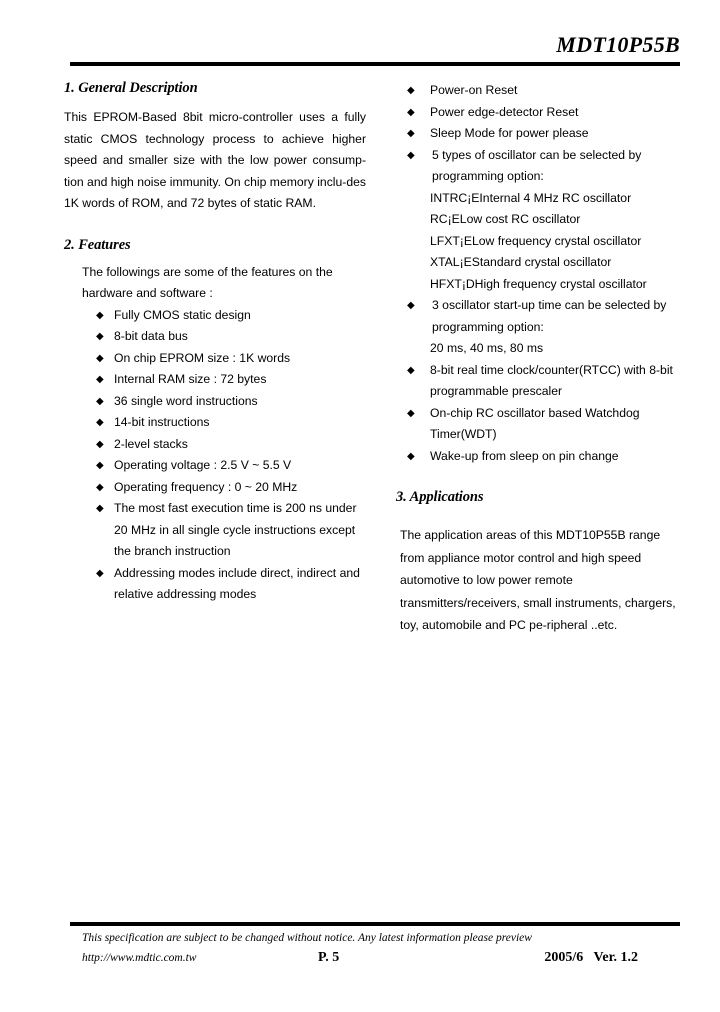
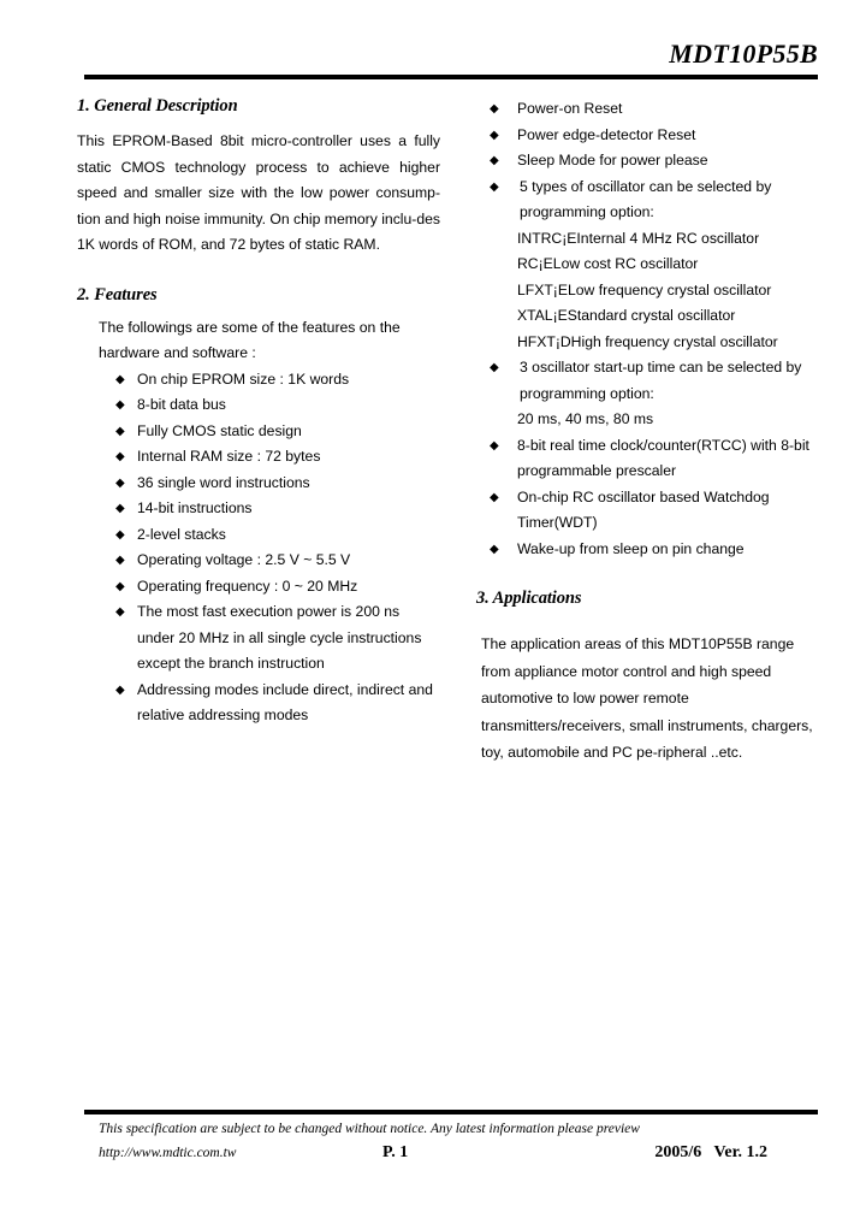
  MDT10P55B
  1. General Description
  This EPROM-Based 8bit micro-controller uses a fully static CMOS technology process to achieve higher speed and smaller size with the low power consump-tion and high noise immunity. On chip memory inclu-des 1K words of ROM, and 72 bytes of static RAM.
  2. Features
  The followings are some of the features on the
  hardware and software :
  ◆
- Fully CMOS static design
+ On chip EPROM size : 1K words
  ◆
  8-bit data bus
  ◆
- On chip EPROM size : 1K words
+ Fully CMOS static design
  ◆
  Internal RAM size : 72 bytes
  ◆
  36 single word instructions
  ◆
  14-bit instructions
  ◆
  2-level stacks
  ◆
  Operating voltage : 2.5 V ~ 5.5 V
  ◆
  Operating frequency : 0 ~ 20 MHz
  ◆
- The most fast execution time is 200 ns under 20 MHz in all single cycle instructions except the branch instruction
+ The most fast execution power is 200 ns under 20 MHz in all single cycle instructions except the branch instruction
  ◆
  Addressing modes include direct, indirect and relative addressing modes
  ◆
  Power-on Reset
  ◆
  Power edge-detector Reset
  ◆
  Sleep Mode for power please
  ◆
  5 types of oscillator can be selected by
  programming option:
  INTRC¡EInternal 4 MHz RC oscillator
  RC¡ELow cost RC oscillator
  LFXT¡ELow frequency crystal oscillator
  XTAL¡EStandard crystal oscillator
  HFXT¡DHigh frequency crystal oscillator
  ◆
  3 oscillator start-up time can be selected by
  programming option:
  20 ms, 40 ms, 80 ms
  ◆
  8-bit real time clock/counter(RTCC) with 8-bit programmable prescaler
  ◆
  On-chip RC oscillator based Watchdog Timer(WDT)
  ◆
  Wake-up from sleep on pin change
  3. Applications
  The application areas of this MDT10P55B range
  from appliance motor control and high speed
  automotive to low power remote
  transmitters/receivers, small instruments, chargers,
  toy, automobile and PC pe-ripheral ..etc.
  This specification are subject to be changed without notice. Any latest information please preview
  http://www.mdtic.com.tw
- P. 5
+ P. 1
  2005/6 Ver. 1.2
